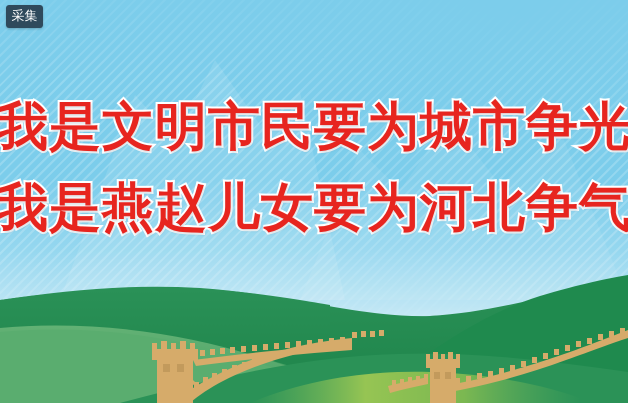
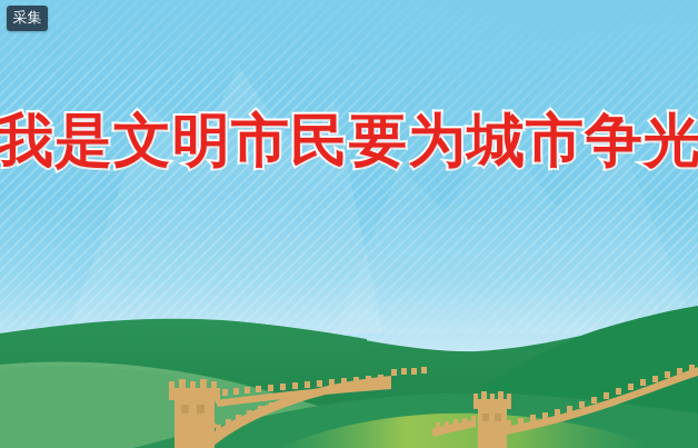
  我是文明市民
  要为城市争光
- 我是燕赵儿女
- 要为河北争气
  采集
